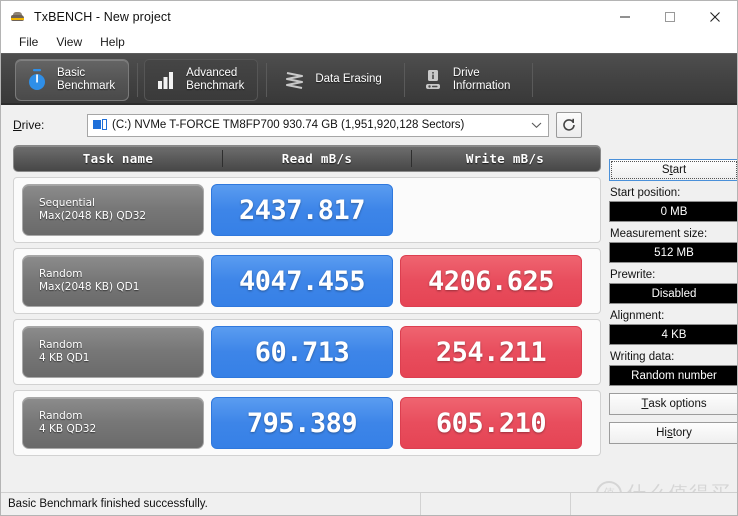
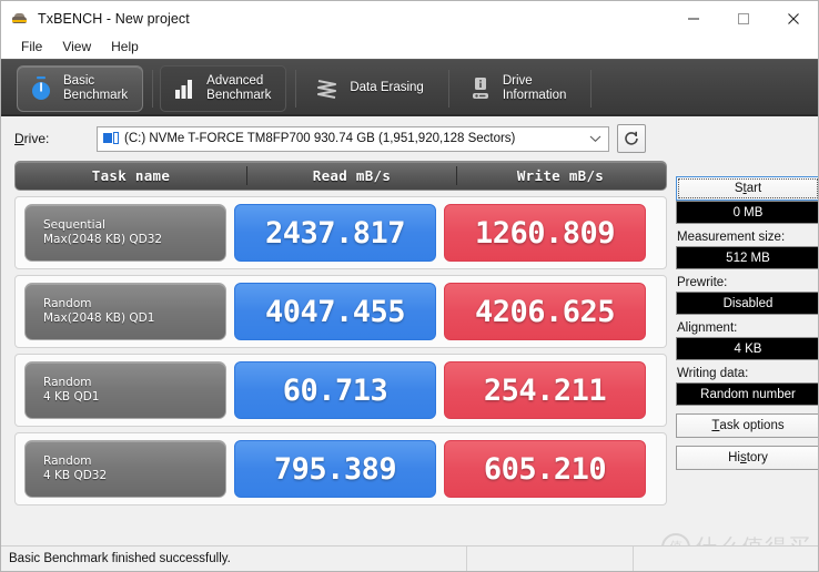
  TxBENCH - New project
  File
  View
  Help
  Basic
  Benchmark
  Advanced
  Benchmark
  Data Erasing
  Drive
  Information
  Drive:
  (C:) NVMe T-FORCE TM8FP700 930.74 GB (1,951,920,128 Sectors)
  Task name
  Read mB/s
  Write mB/s
  Sequential
  Max(2048 KB) QD32
  2437.817
+ 1260.809
  Random
  Max(2048 KB) QD1
  4047.455
  4206.625
  Random
  4 KB QD1
  60.713
  254.211
  Random
  4 KB QD32
  795.389
  605.210
  S
  t
  art
- Start position:
  0 MB
  Measurement size:
  512 MB
  Prewrite:
  Disabled
  Alignment:
  4 KB
  Writing data:
  Random number
  T
  ask options
  Hi
  s
  tory
  Basic Benchmark finished successfully.
